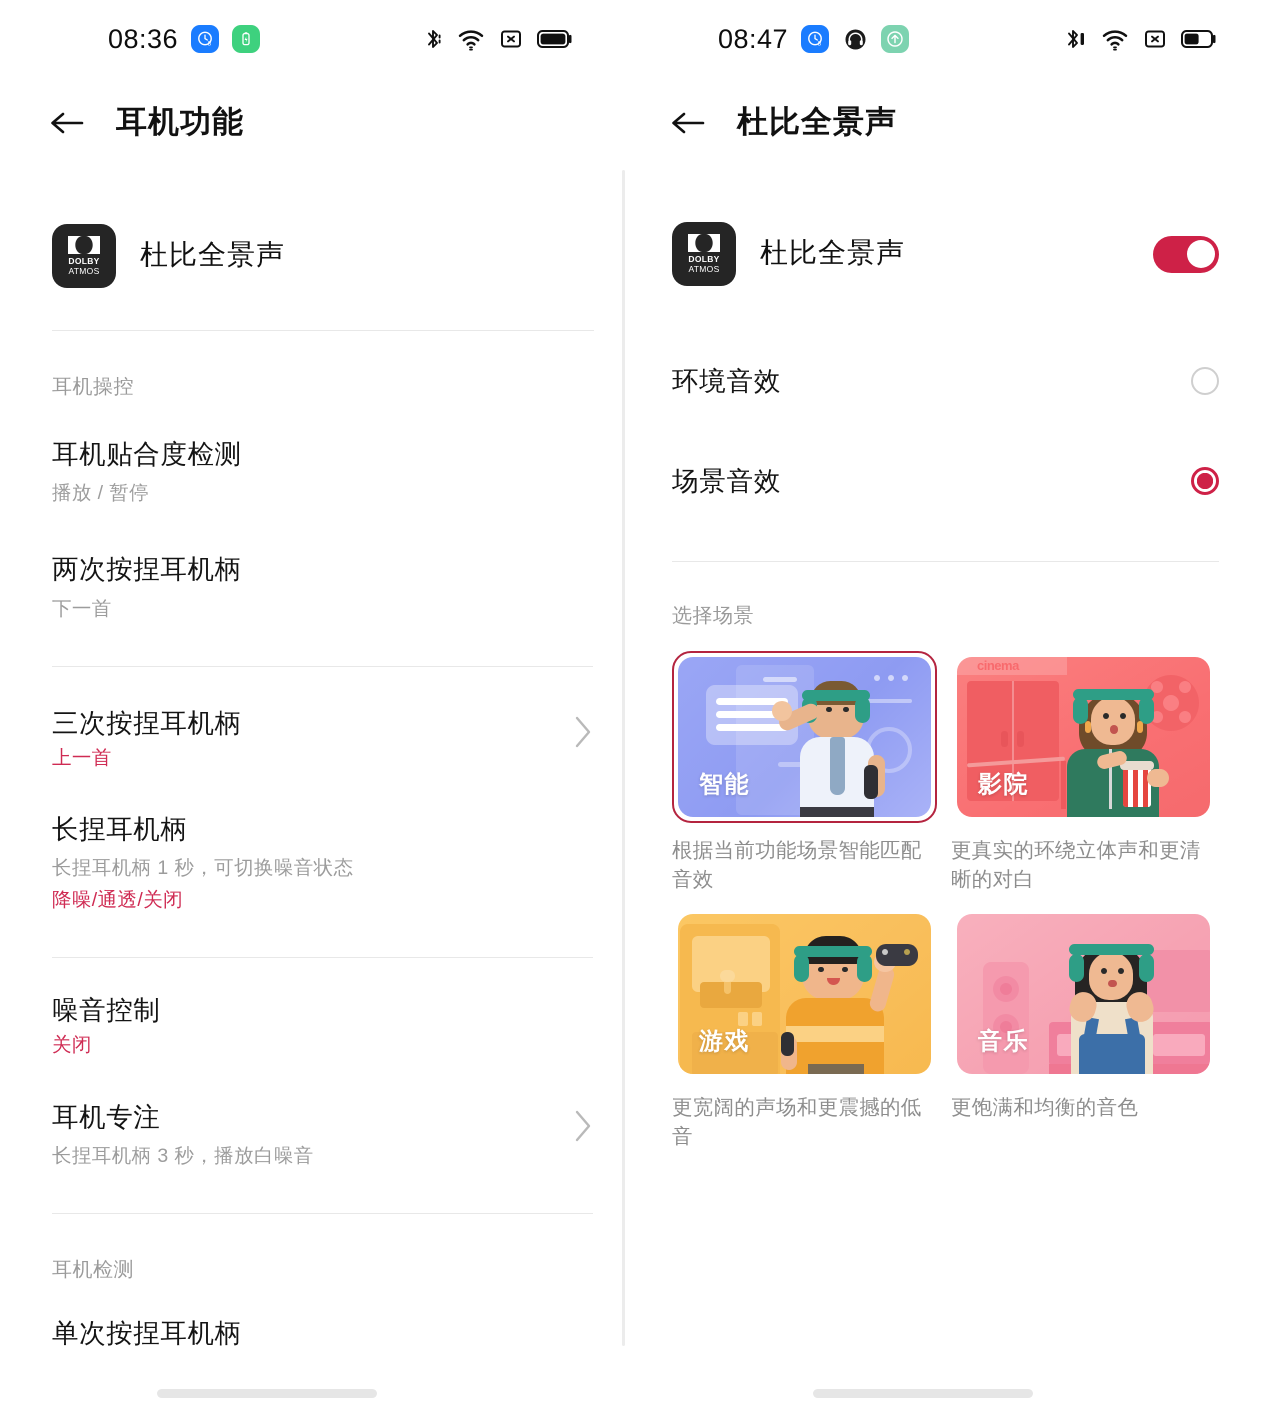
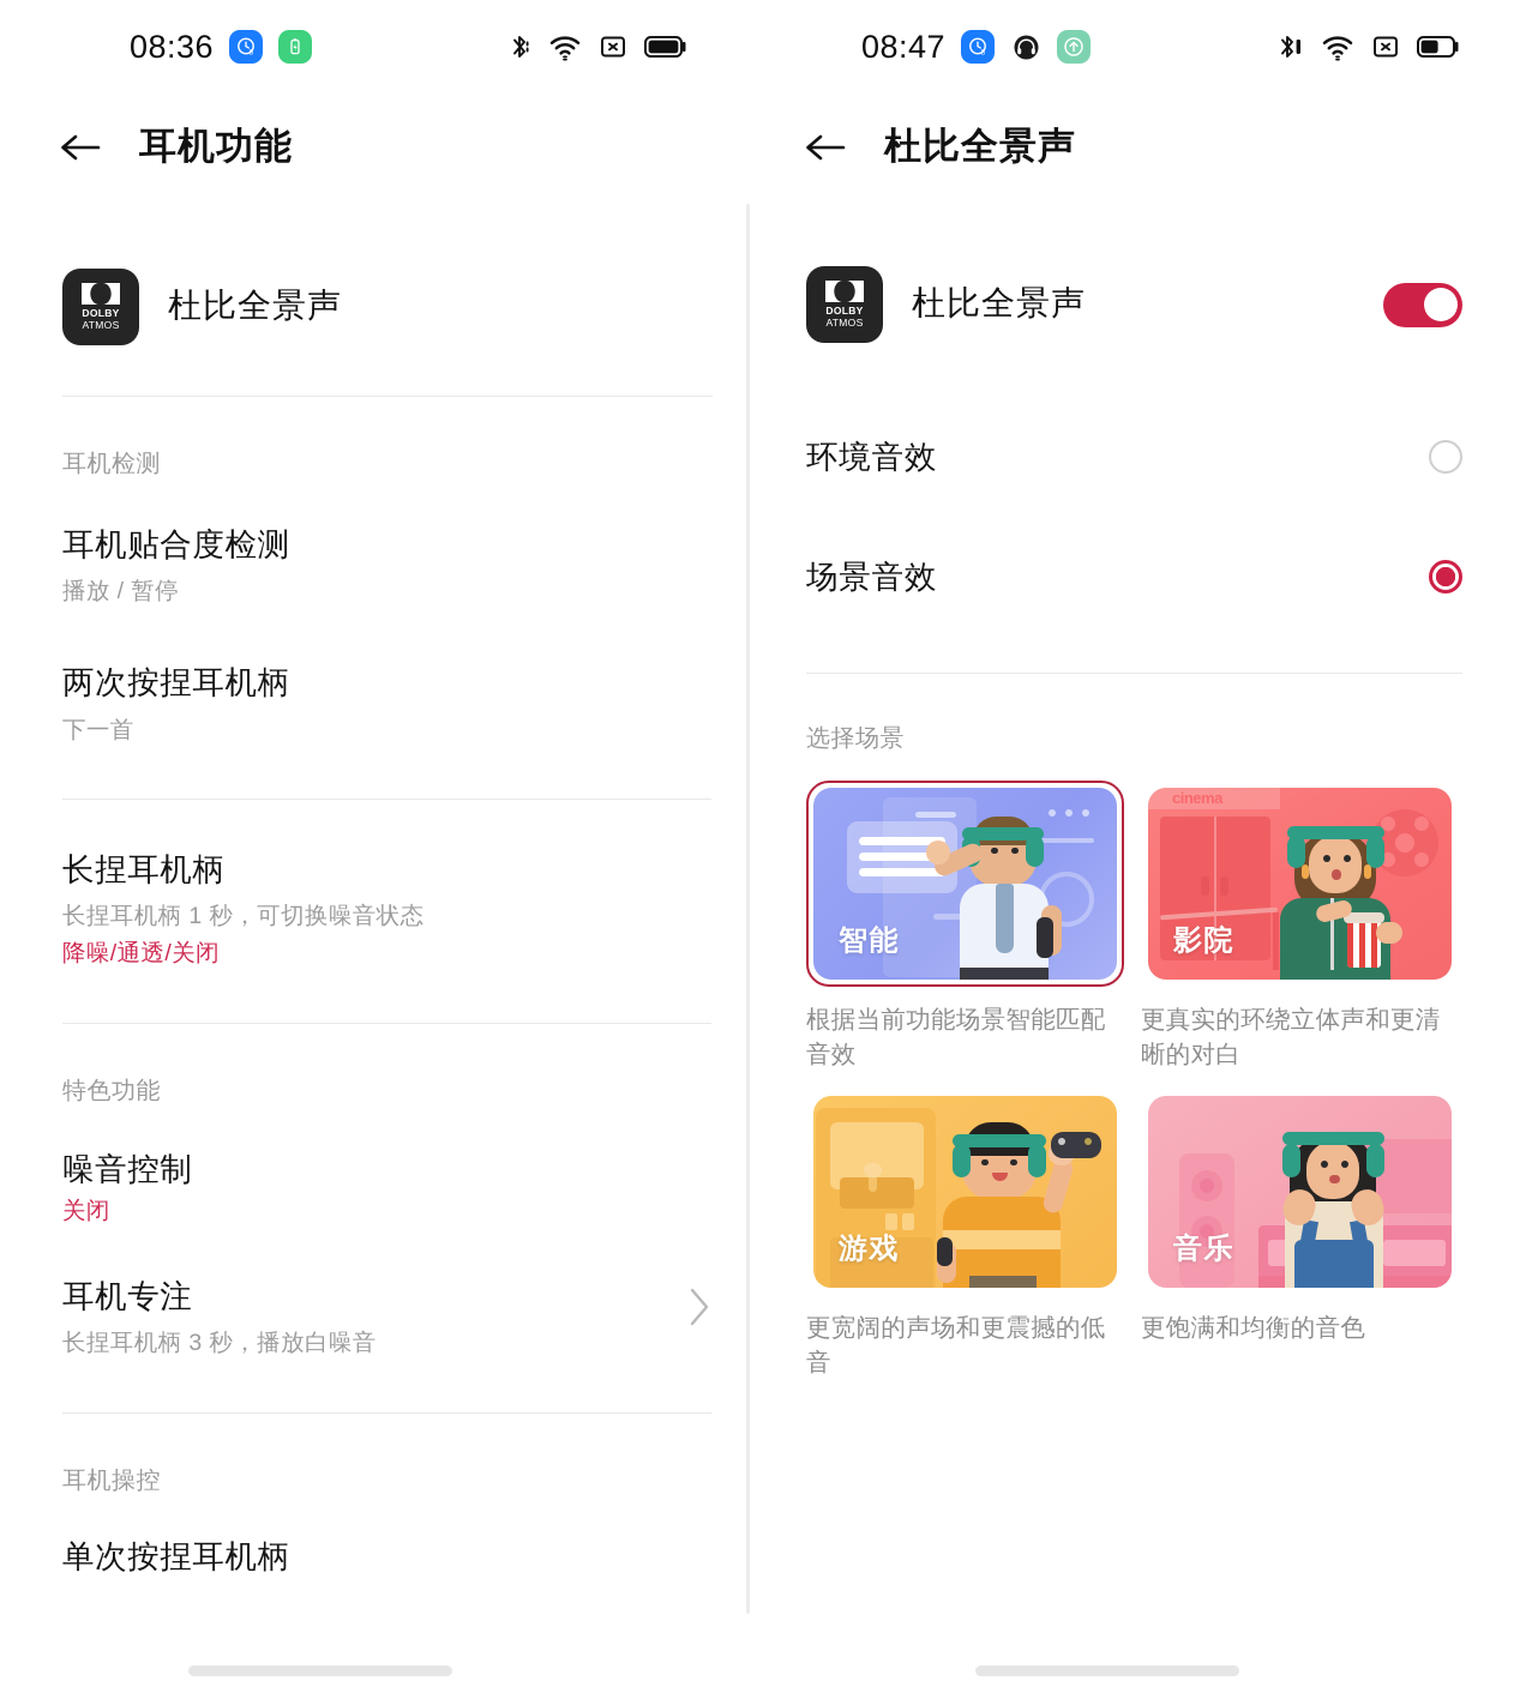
  08:36
  耳机功能
  DOLBY
  ATMOS
  杜比全景声
- 耳机操控
+ 耳机检测
  耳机贴合度检测
  播放 / 暂停
  两次按捏耳机柄
  下一首
- 三次按捏耳机柄
- 上一首
  长捏耳机柄
  长捏耳机柄 1 秒，可切换噪音状态
  降噪/通透/关闭
+ 特色功能
  噪音控制
  关闭
  耳机专注
  长捏耳机柄 3 秒，播放白噪音
- 耳机检测
+ 耳机操控
  单次按捏耳机柄
  08:47
  杜比全景声
  DOLBY
  ATMOS
  杜比全景声
  环境音效
  场景音效
  选择场景
  智能
  根据当前功能场景智能匹配音效
  cinema
  影院
  更真实的环绕立体声和更清晰的对白
  游戏
  更宽阔的声场和更震撼的低音
  音乐
  更饱满和均衡的音色
